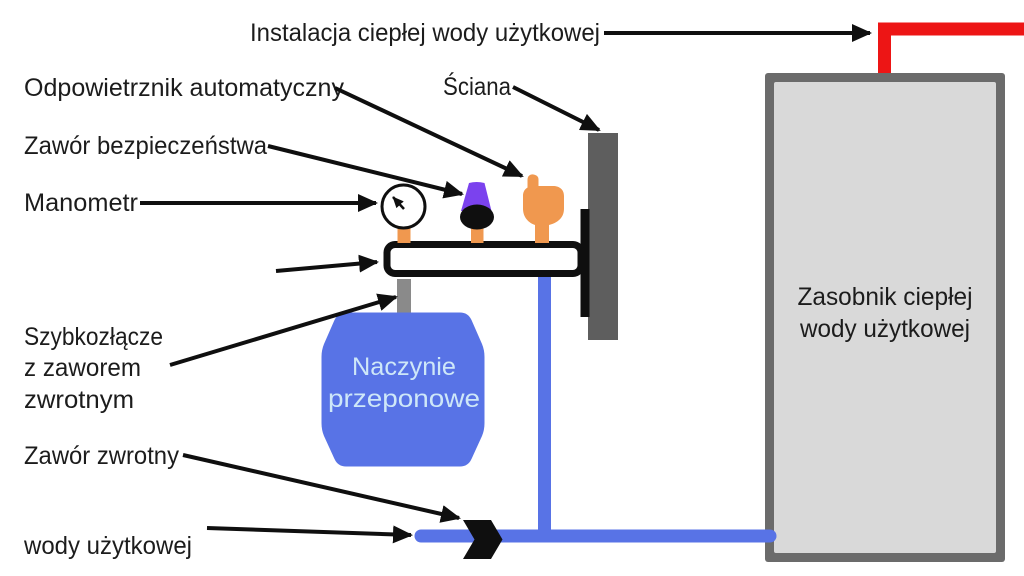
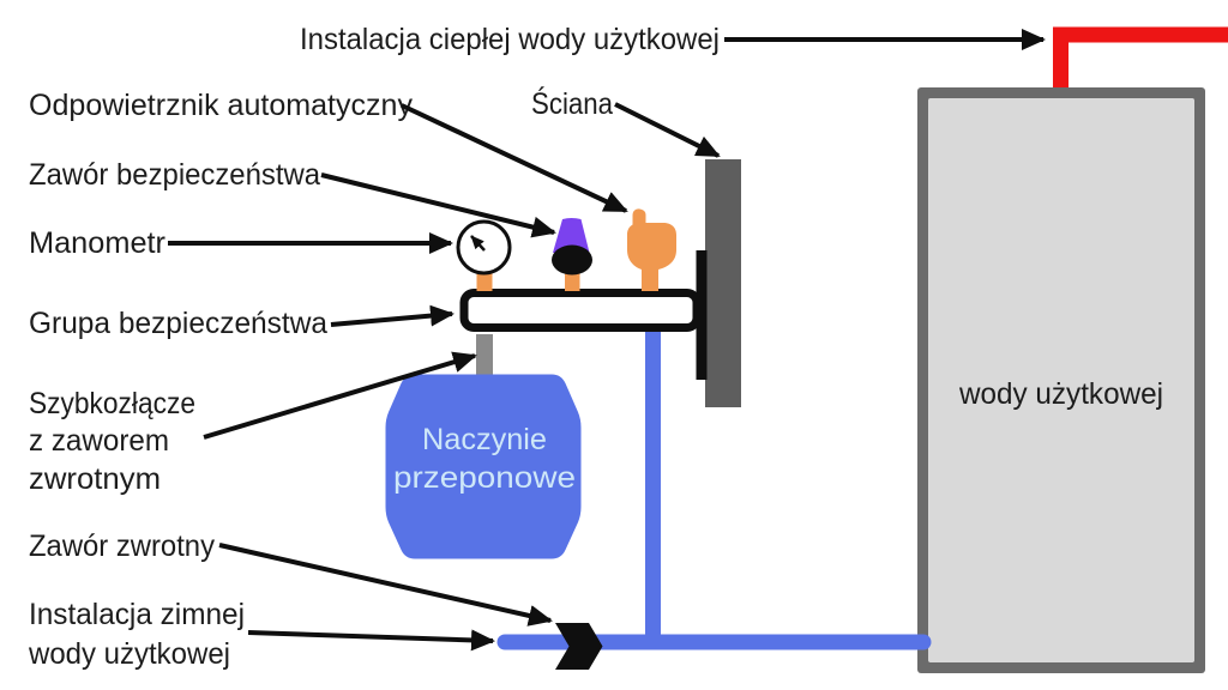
  Naczynie
  przeponowe
- Zasobnik ciepłej
  wody użytkowej
  Instalacja ciepłej wody użytkowej
  Odpowietrznik automatyczn
  Zawór bezpieczeństwa
  Manometr
  Ściana
+ Grupa bezpieczeństwa
  Szybkozłącze
  z zaworem
  zwrotnym
  Zawór zwrotny
+ Instalacja zimnej
  wody użytkowej
